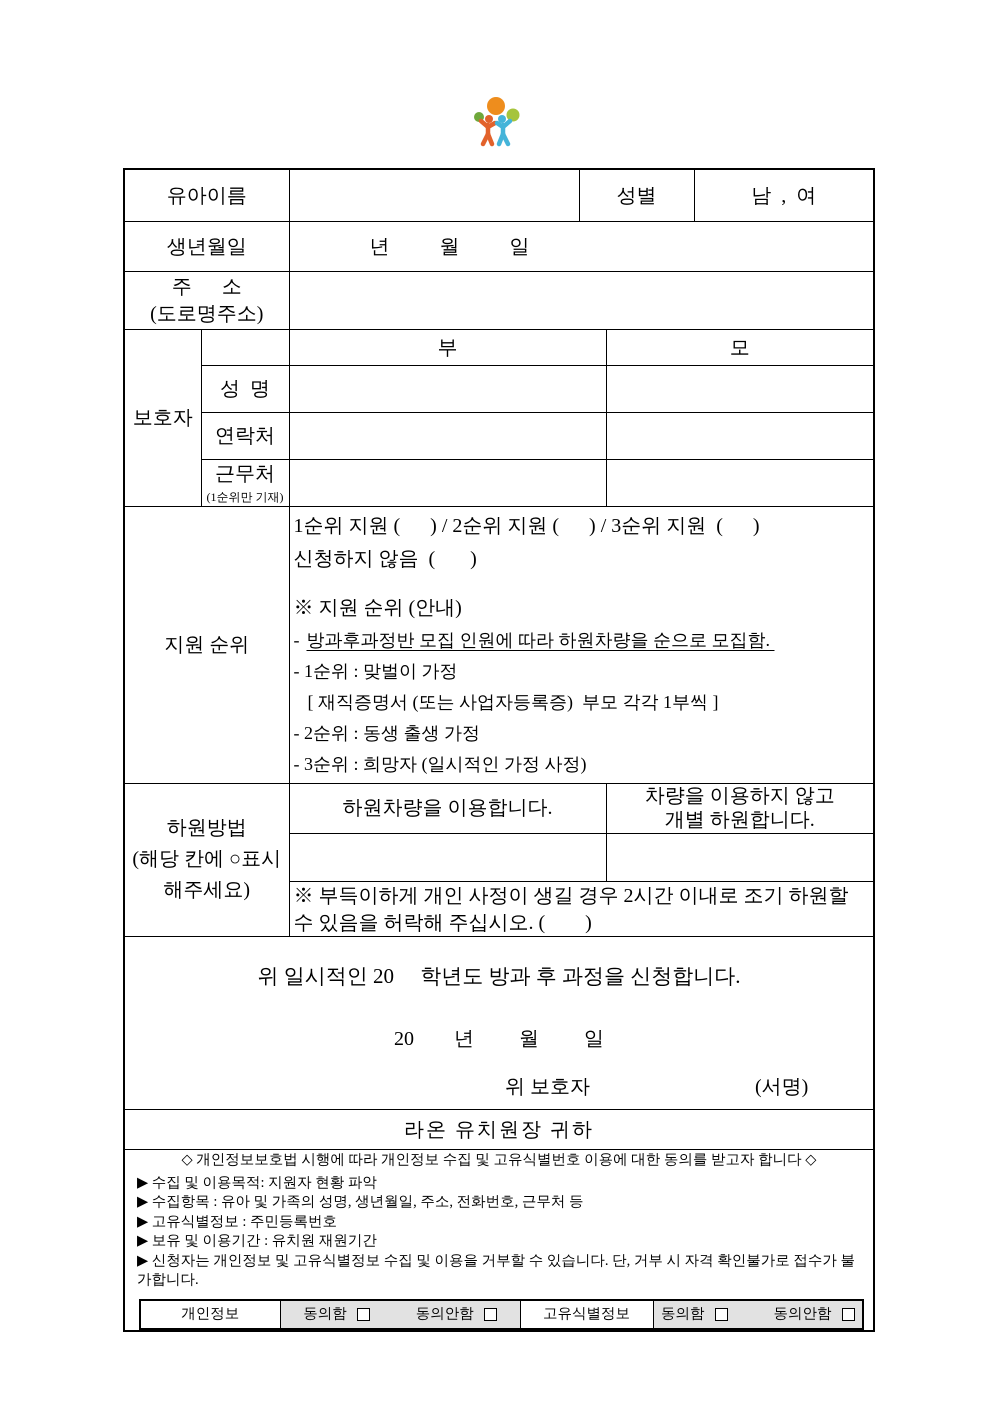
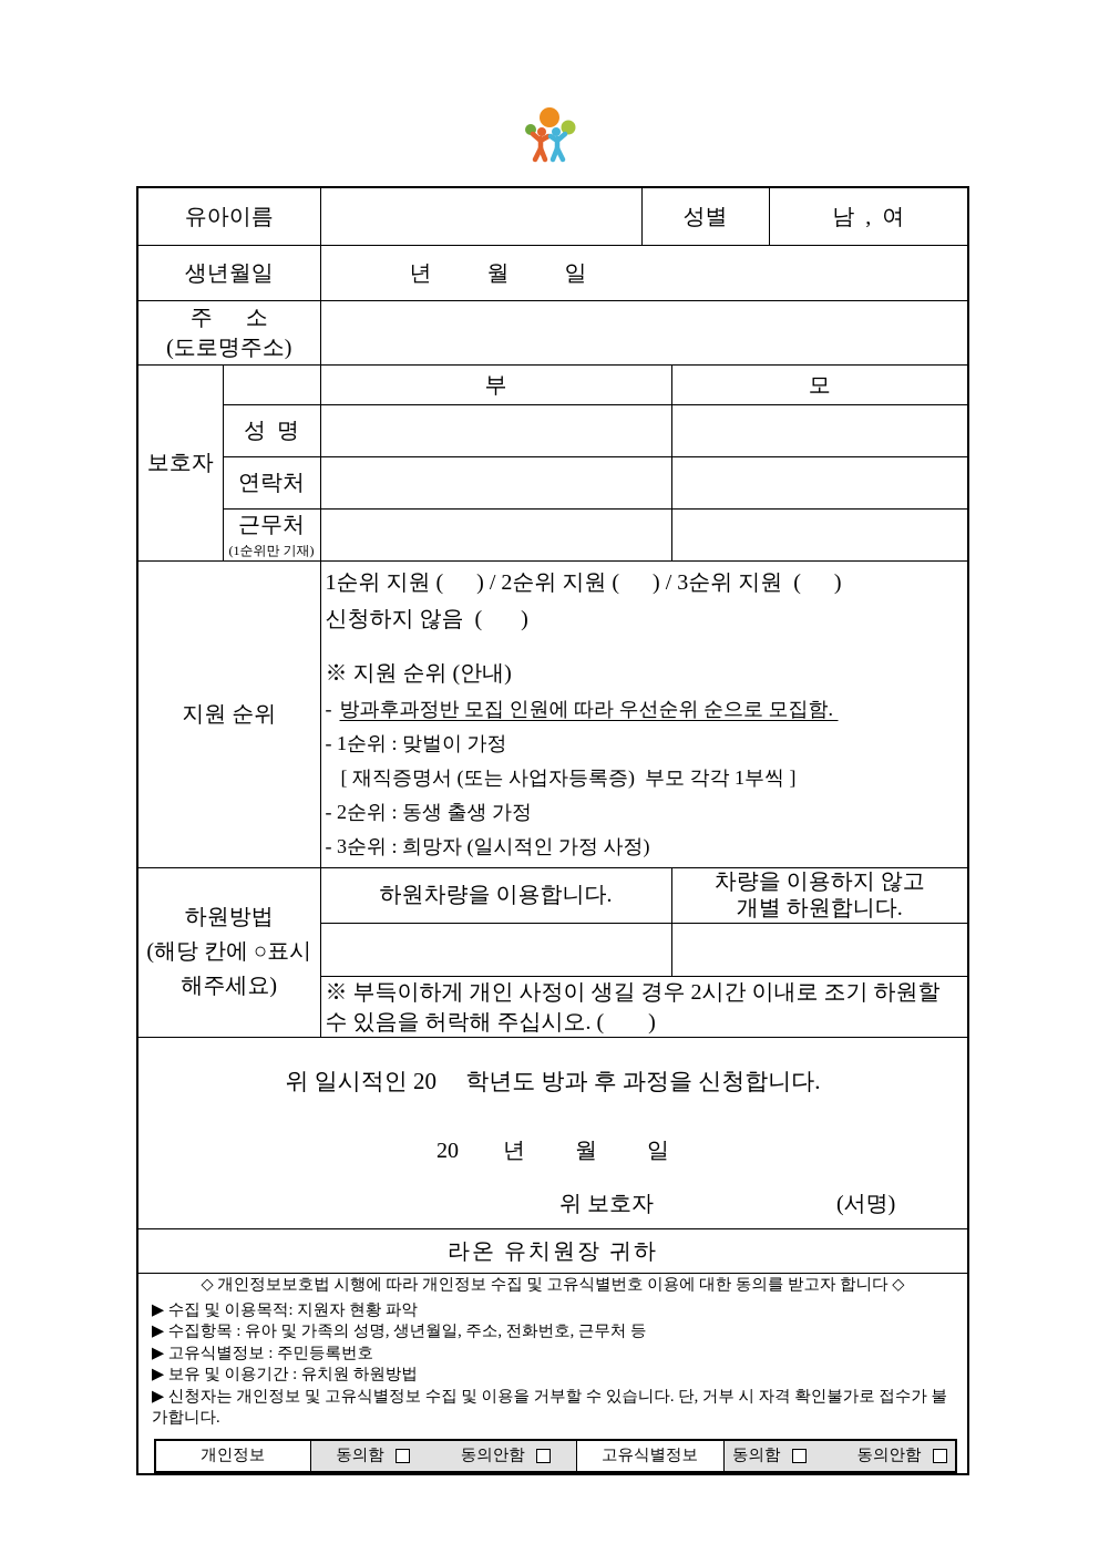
  유아이름		성별	남 , 여
  생년월일	년 월 일
  주 소 (도로명주소)
  보호자		부	모
  성 명
  연락처
  근무처 (1순위만 기재)
- 지원 순위	1순위 지원 ( ) / 2순위 지원 ( ) / 3순위 지원 ( ) 신청하지 않음 ( ) ※ 지원 순위 (안내) - 방과후과정반 모집 인원에 따라 하원차량을 순으로 모집함. - 1순위 : 맞벌이 가정 [ 재직증명서 (또는 사업자등록증) 부모 각각 1부씩 ] - 2순위 : 동생 출생 가정 - 3순위 : 희망자 (일시적인 가정 사정)
+ 지원 순위	1순위 지원 ( ) / 2순위 지원 ( ) / 3순위 지원 ( ) 신청하지 않음 ( ) ※ 지원 순위 (안내) - 방과후과정반 모집 인원에 따라 우선순위 순으로 모집함. - 1순위 : 맞벌이 가정 [ 재직증명서 (또는 사업자등록증) 부모 각각 1부씩 ] - 2순위 : 동생 출생 가정 - 3순위 : 희망자 (일시적인 가정 사정)
  하원방법 (해당 칸에 ○표시 해주세요)	하원차량을 이용합니다.	차량을 이용하지 않고 개별 하원합니다.
  ※ 부득이하게 개인 사정이 생길 경우 2시간 이내로 조기 하원할 수 있음을 허락해 주십시오. ( )
  위 일시적인 20 학년도 방과 후 과정을 신청합니다. 20 년 월 일 위 보호자 (서명)
  라온 유치원장 귀하
- ◇ 개인정보보호법 시행에 따라 개인정보 수집 및 고유식별번호 이용에 대한 동의를 받고자 합니다 ◇ ▶ 수집 및 이용목적: 지원자 현황 파악 ▶ 수집항목 : 유아 및 가족의 성명, 생년월일, 주소, 전화번호, 근무처 등 ▶ 고유식별정보 : 주민등록번호 ▶ 보유 및 이용기간 : 유치원 재원기간 ▶ 신청자는 개인정보 및 고유식별정보 수집 및 이용을 거부할 수 있습니다. 단, 거부 시 자격 확인불가로 접수가 불가합니다.
+ ◇ 개인정보보호법 시행에 따라 개인정보 수집 및 고유식별번호 이용에 대한 동의를 받고자 합니다 ◇ ▶ 수집 및 이용목적: 지원자 현황 파악 ▶ 수집항목 : 유아 및 가족의 성명, 생년월일, 주소, 전화번호, 근무처 등 ▶ 고유식별정보 : 주민등록번호 ▶ 보유 및 이용기간 : 유치원 하원방법 ▶ 신청자는 개인정보 및 고유식별정보 수집 및 이용을 거부할 수 있습니다. 단, 거부 시 자격 확인불가로 접수가 불가합니다.
  개인정보	동의함 동의안함	고유식별정보	동의함 동의안함
